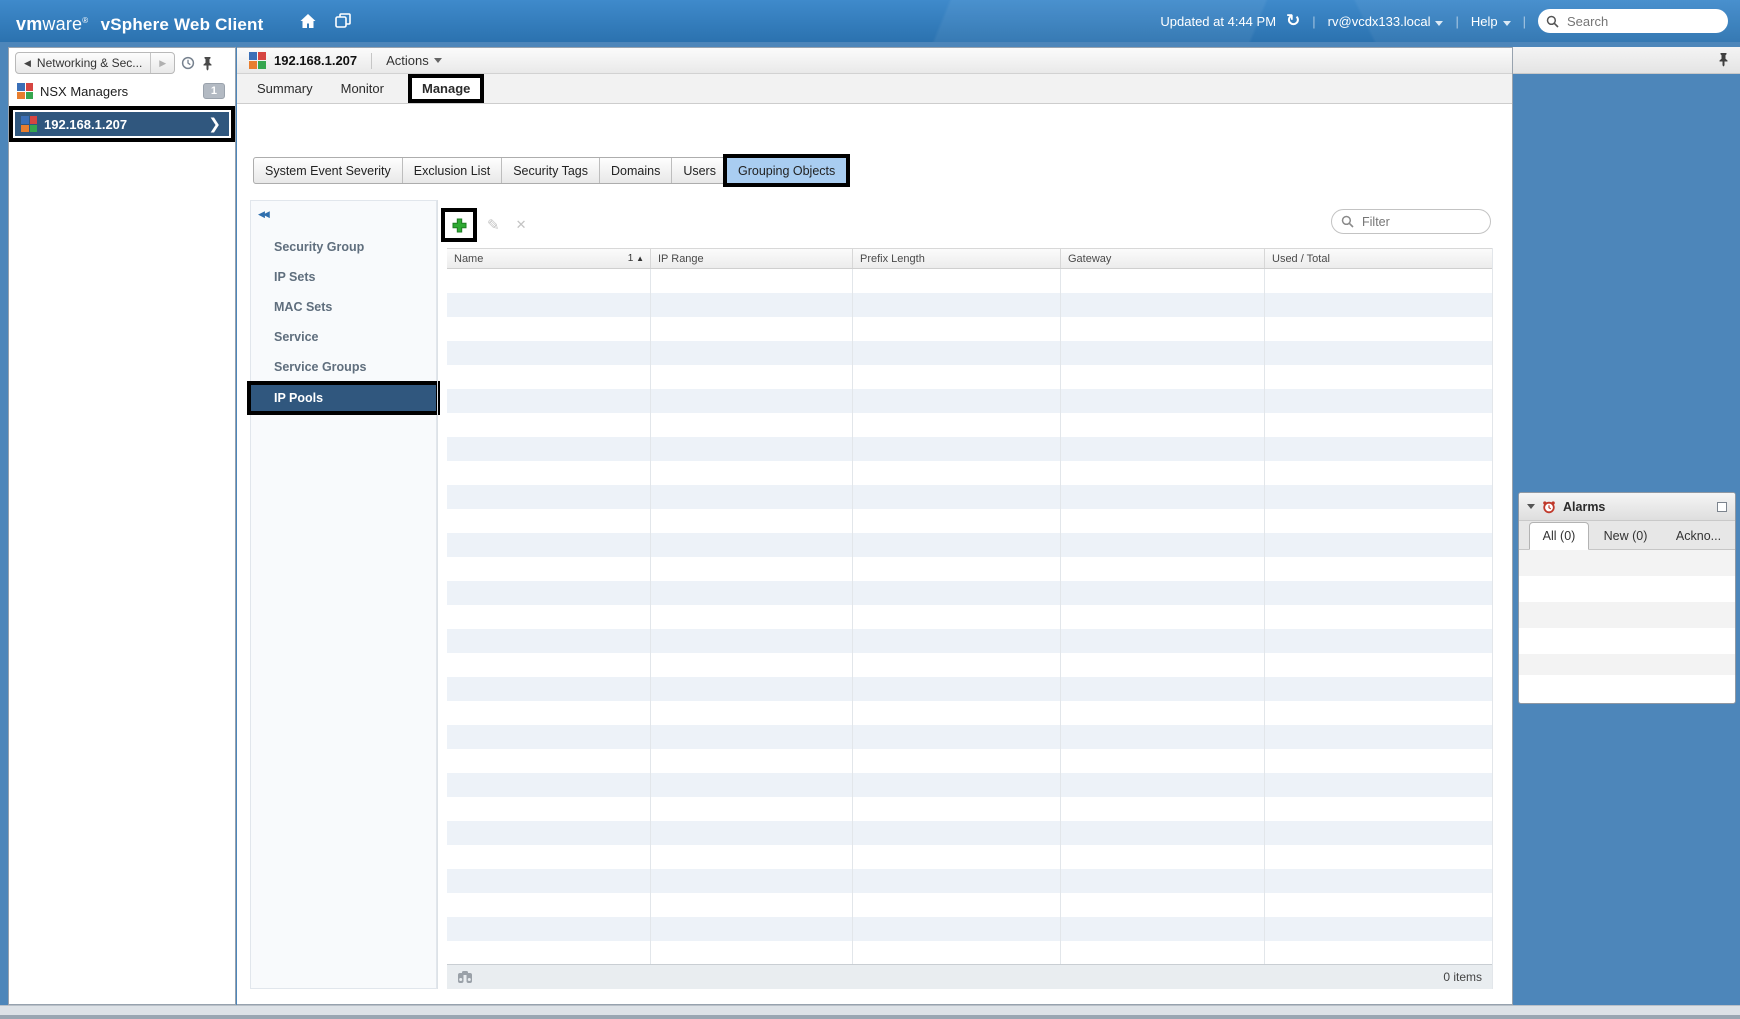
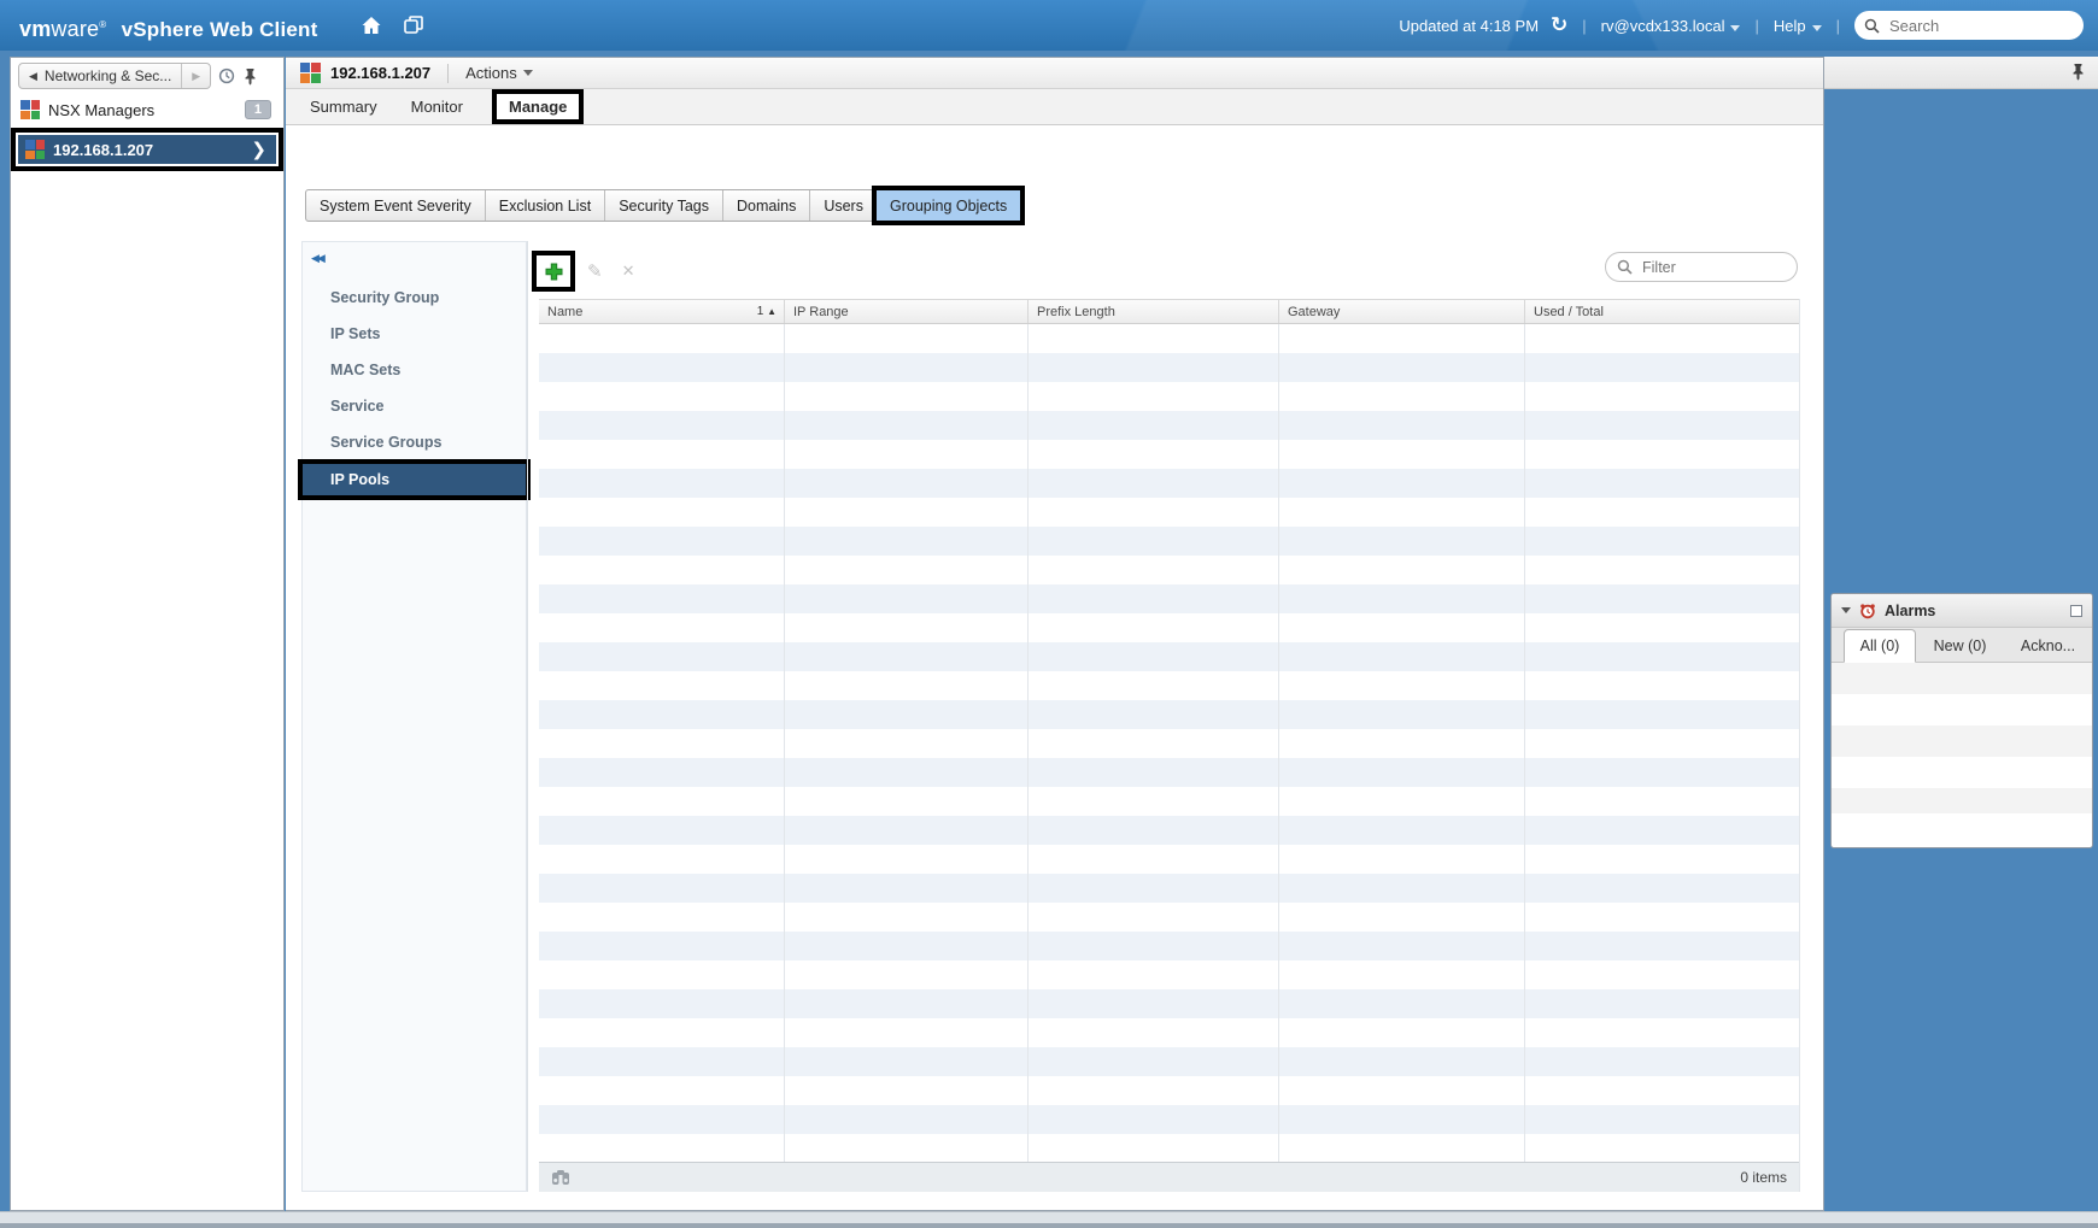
  vmware® vSphere Web Client
- Updated at 4:44 PM
+ Updated at 4:18 PM
  ↻
  |
  rv@vcdx133.local
  |
  Help
  |
  Search
  ◀
  Networking & Sec...
  ▶
  NSX Managers
  1
  192.168.1.207
  ❯
  192.168.1.207
  Actions
  Summary
  Monitor
  Manage
  System Event Severity
  Exclusion List
  Security Tags
  Domains
  Users
  Grouping Objects
  ◀◀
  Security Group
  IP Sets
  MAC Sets
  Service
  Service Groups
  IP Pools
  ✎
  ✕
  Filter
  Name
  1 ▲
  IP Range
  Prefix Length
  Gateway
  Used / Total
  0 items
  Alarms
  All (0)
  New (0)
  Ackno...
